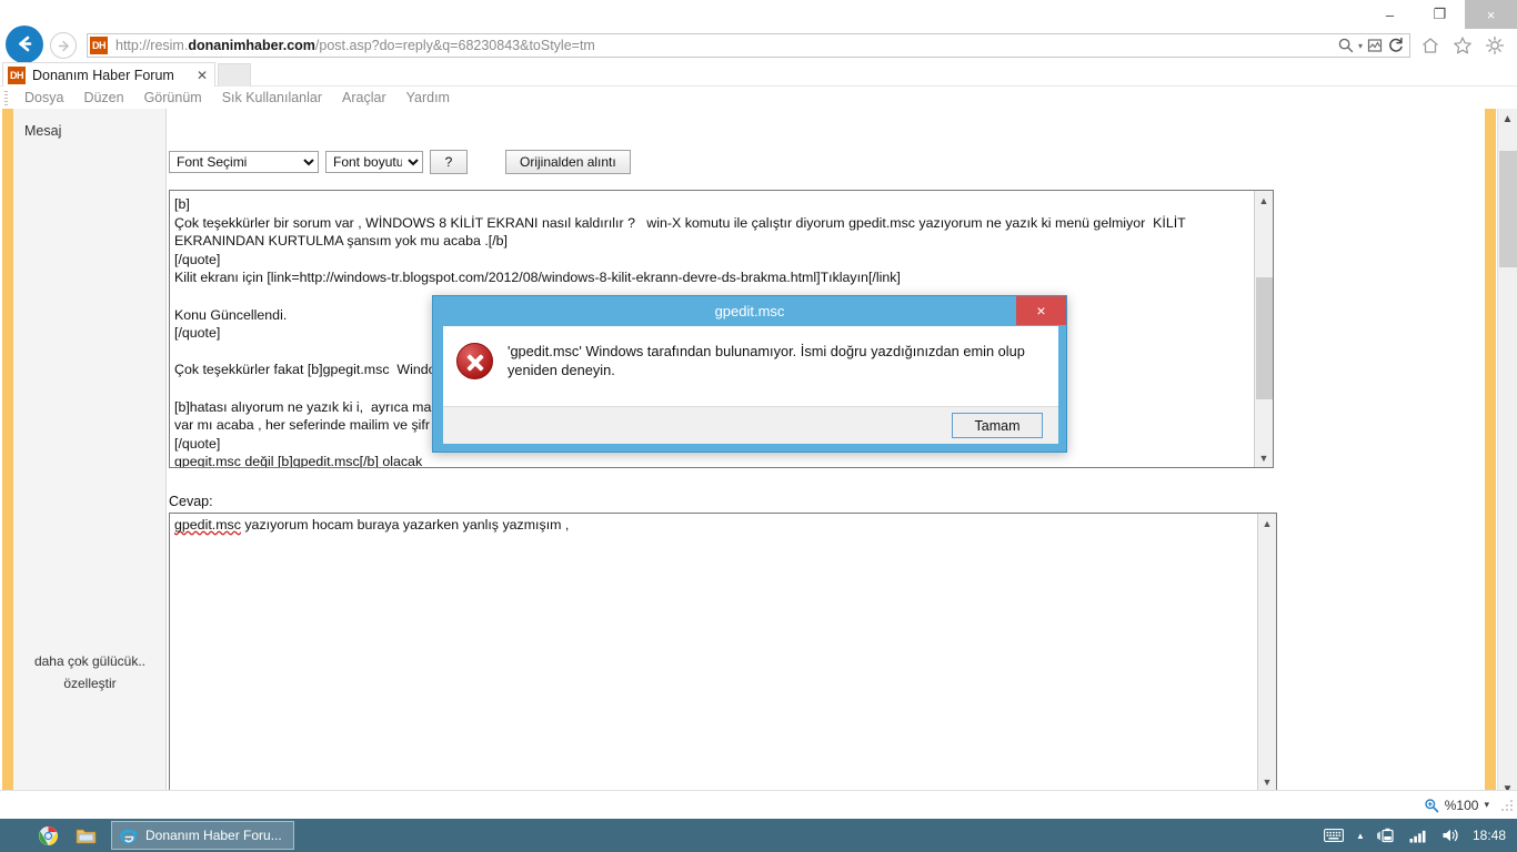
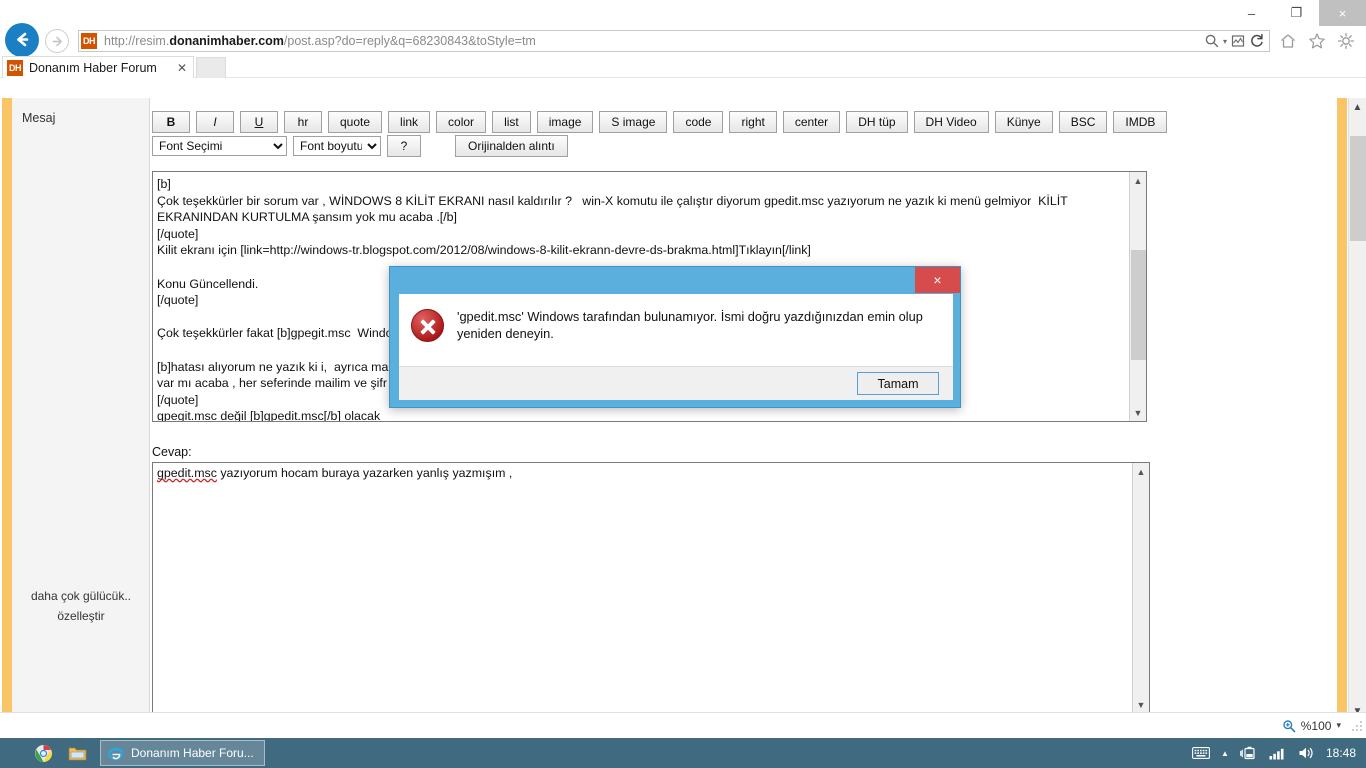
  –
  ❐
  ×
  DH
  http://resim.donanimhaber.com/post.asp?do=reply&q=68230843&toStyle=tm
  ▾
  DH
  Donanım Haber Forum
  ✕
- Dosya
- Düzen
- Görünüm
- Sık Kullanılanlar
- Araçlar
- Yardım
  Mesaj
  daha çok gülücük..
  özelleştir
+ B
+ I
+ U
+ hr
+ quote
+ link
+ color
+ list
+ image
+ S image
+ code
+ right
+ center
+ DH tüp
+ DH Video
+ Künye
+ BSC
+ IMDB
  Font Seçimi
  Font boyutu
  ?
  Orijinalden alıntı
  [b]
  Çok teşekkürler bir sorum var , WİNDOWS 8 KİLİT EKRANI nasıl kaldırılır ? win-X komutu ile çalıştır diyorum gpedit.msc yazıyorum ne yazık ki menü gelmiyor KİLİT EKRANINDAN KURTULMA şansım yok mu acaba .[/b]
  [/quote]
  Kilit ekranı için [link=http://windows-tr.blogspot.com/2012/08/windows-8-kilit-ekrann-devre-ds-brakma.html]Tıklayın[/link]
  Konu Güncellendi.
  [/quote]
  var mı acaba , her seferinde mailim ve şifr
  [/quote]
  gpegit.msc değil [b]gpedit.msc[/b] olacak
  ▲
  ▼
  Cevap:
  gpedit.msc yazıyorum hocam buraya yazarken yanlış yazmışım ,
  ▲
  ▼
  ▲
  ▼
  %100
  ▾
  Donanım Haber Foru...
  ▲
  18:48
- gpedit.msc
  ×
  'gpedit.msc' Windows tarafından bulunamıyor. İsmi doğru yazdığınızdan emin olup yeniden deneyin.
  Tamam
